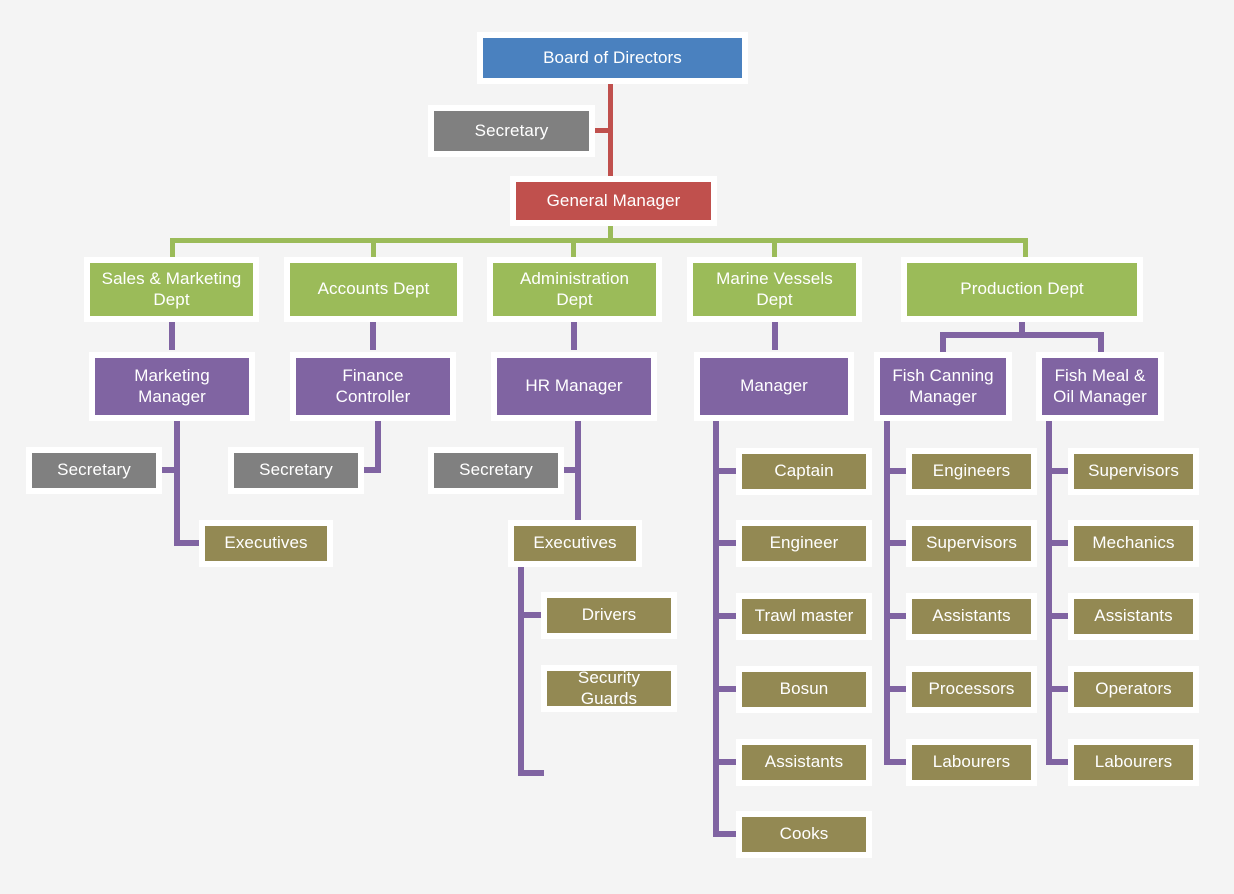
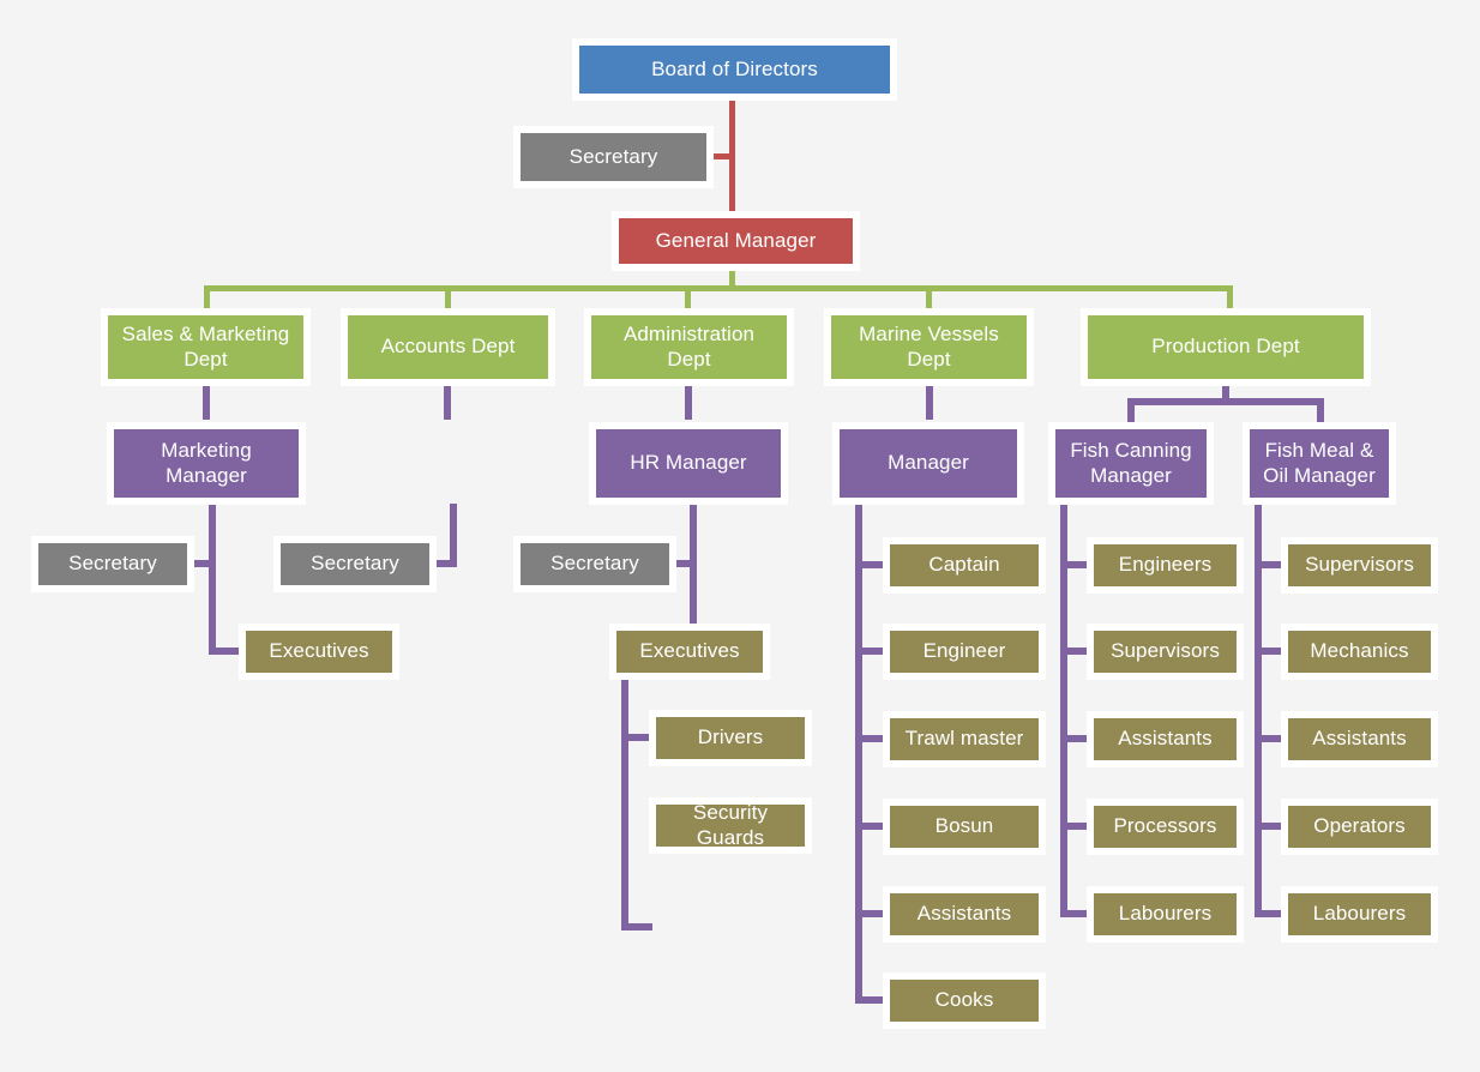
  Board of Directors
  Secretary
  General Manager
  Sales & Marketing
  Dept
  Accounts Dept
  Administration
  Dept
  Marine Vessels
  Dept
  Production Dept
  Marketing
  Manager
- Finance
- Controller
  HR Manager
  Manager
  Fish Canning
  Manager
  Fish Meal &
  Oil Manager
  Secretary
  Secretary
  Secretary
  Executives
  Executives
  Drivers
  Security
  Guards
  Captain
  Engineer
  Trawl master
  Bosun
  Assistants
  Cooks
  Engineers
  Supervisors
  Assistants
  Processors
  Labourers
  Supervisors
  Mechanics
  Assistants
  Operators
  Labourers
